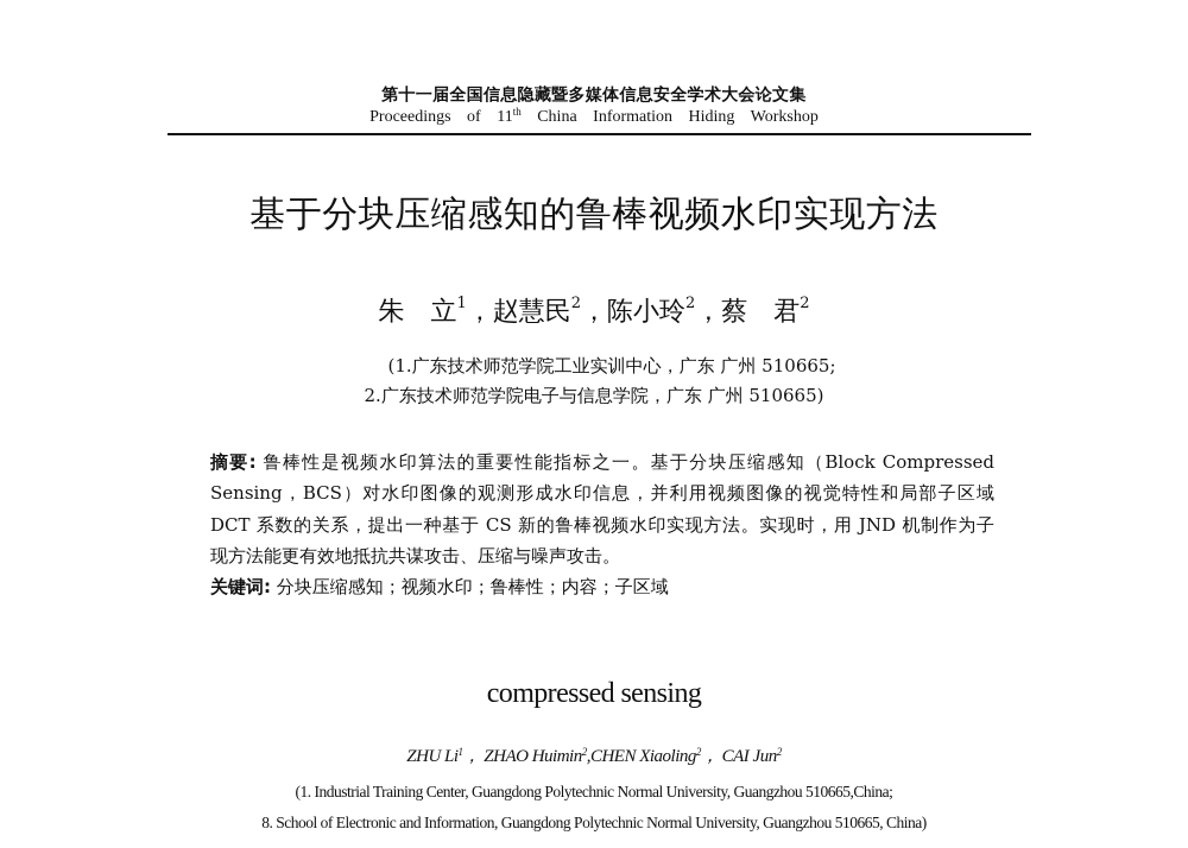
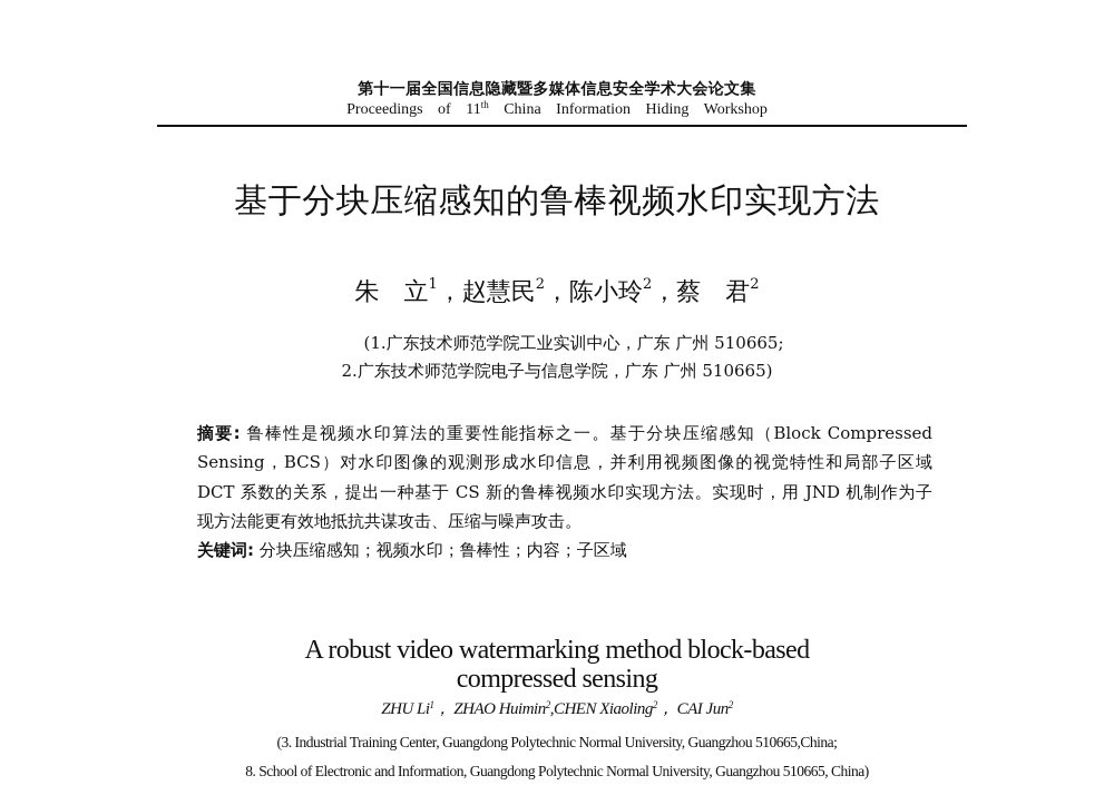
  第十一届全国信息隐藏暨多媒体信息安全学术大会论文集
  Proceedings of 11th China Information Hiding Workshop
  基于分块压缩感知的鲁棒视频水印实现方法
  朱 立1，赵慧民2，陈小玲2，蔡 君2
  (1.广东技术师范学院工业实训中心，广东 广州 510665;
  2.广东技术师范学院电子与信息学院，广东 广州 510665)
  摘要: 鲁棒性是视频水印算法的重要性能指标之一。基于分块压缩感知（Block Compressed
  Sensing，BCS）对水印图像的观测形成水印信息，并利用视频图像的视觉特性和局部子区域
  DCT 系数的关系，提出一种基于 CS 新的鲁棒视频水印实现方法。实现时，用 JND 机制作为子
  现方法能更有效地抵抗共谋攻击、压缩与噪声攻击。
  关键词: 分块压缩感知；视频水印；鲁棒性；内容；子区域
+ A robust video watermarking method block-based
  compressed sensing
  ZHU Li1， ZHAO Huimin2,CHEN Xiaoling2， CAI Jun2
- (1. Industrial Training Center, Guangdong Polytechnic Normal University, Guangzhou 510665,China;
+ (3. Industrial Training Center, Guangdong Polytechnic Normal University, Guangzhou 510665,China;
  8. School of Electronic and Information, Guangdong Polytechnic Normal University, Guangzhou 510665, China)
